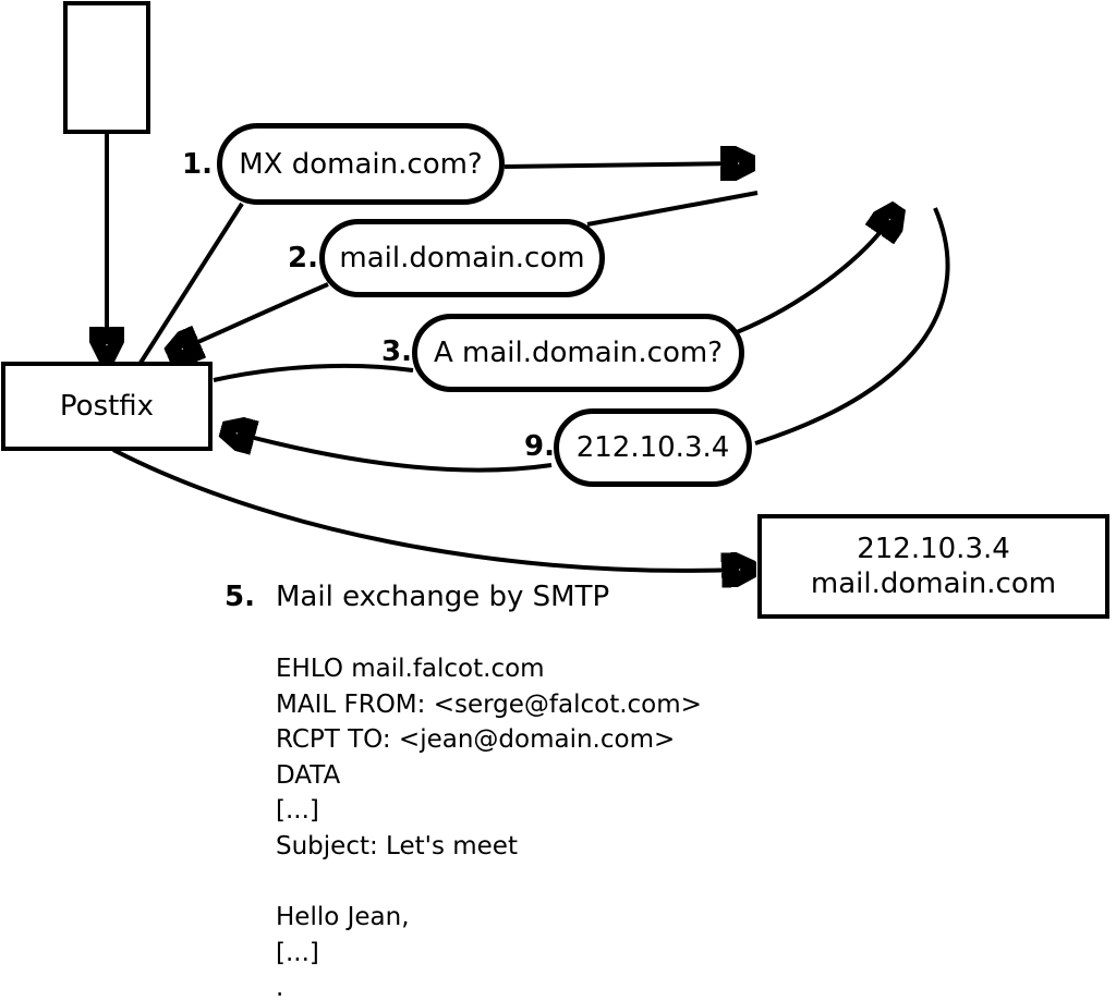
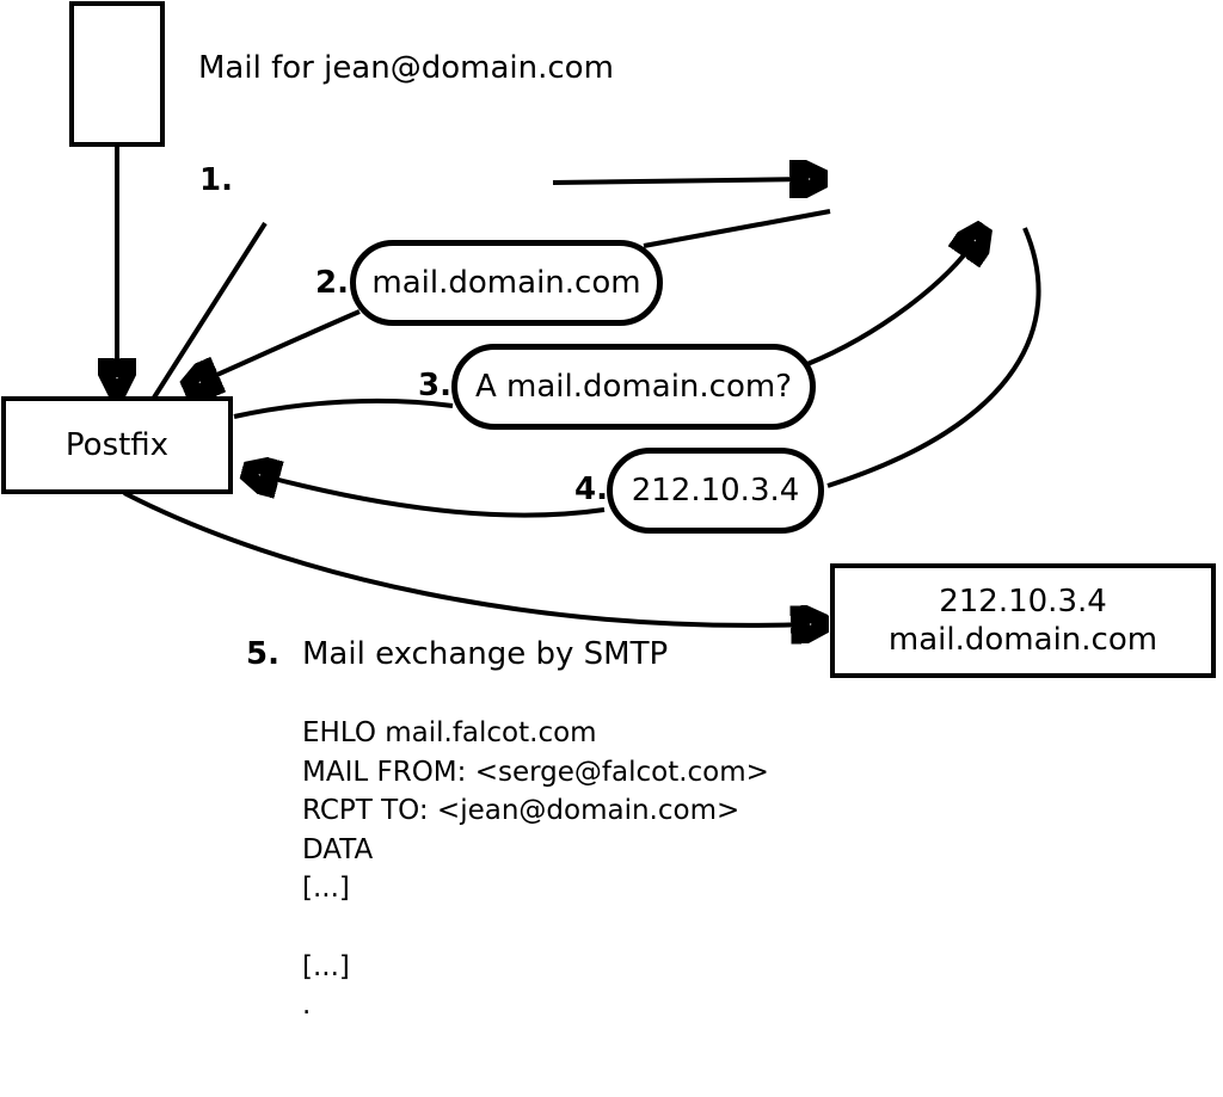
+ Mail for jean@domain.com
  Postfix
  212.10.3.4
  mail.domain.com
  1.
- MX domain.com?
  2.
  mail.domain.com
  3.
  A mail.domain.com?
- 9.
+ 4.
  212.10.3.4
  5.
  Mail exchange by SMTP
  EHLO mail.falcot.com
  MAIL FROM: <serge@falcot.com>
  RCPT TO: <jean@domain.com>
  DATA
  [...]
- Subject: Let's meet
- Hello Jean,
  [...]
  .
